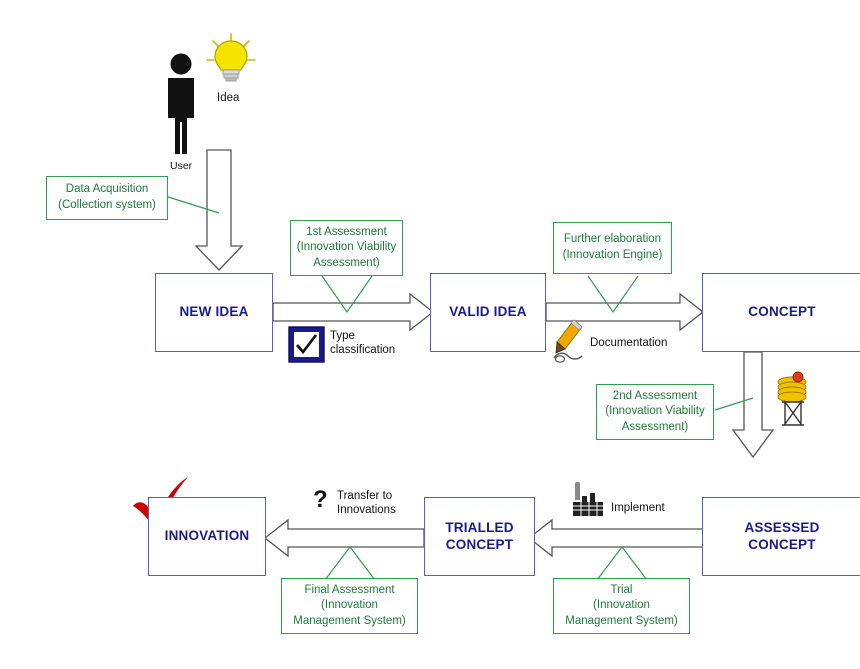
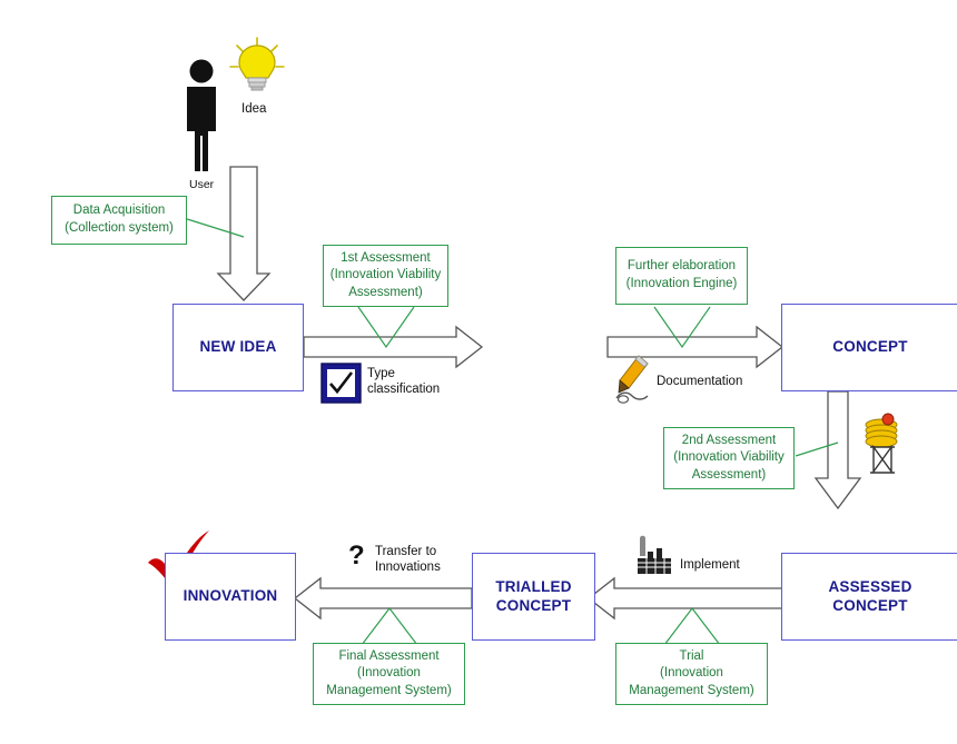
  ?
  NEW IDEA
- VALID IDEA
  CONCEPT
  ASSESSED
  CONCEPT
  TRIALLED
  CONCEPT
  INNOVATION
  Data Acquisition
  (Collection system)
  1st Assessment
  (Innovation Viability
  Assessment)
  Further elaboration
  (Innovation Engine)
  2nd Assessment
  (Innovation Viability
  Assessment)
  Final Assessment
  (Innovation
  Management System)
  Trial
  (Innovation
  Management System)
  Idea
  User
  Type
  classification
  Documentation
  Implement
  Transfer to
  Innovations
